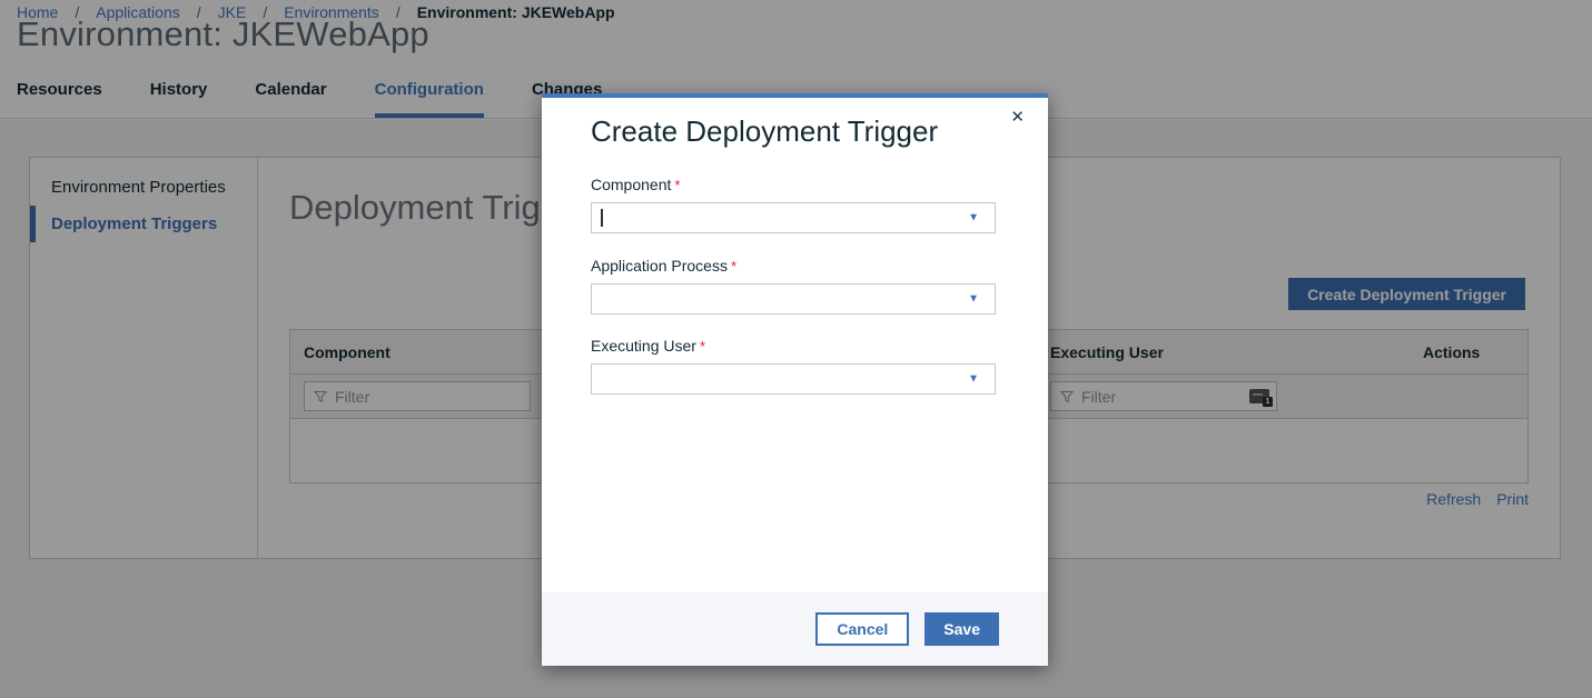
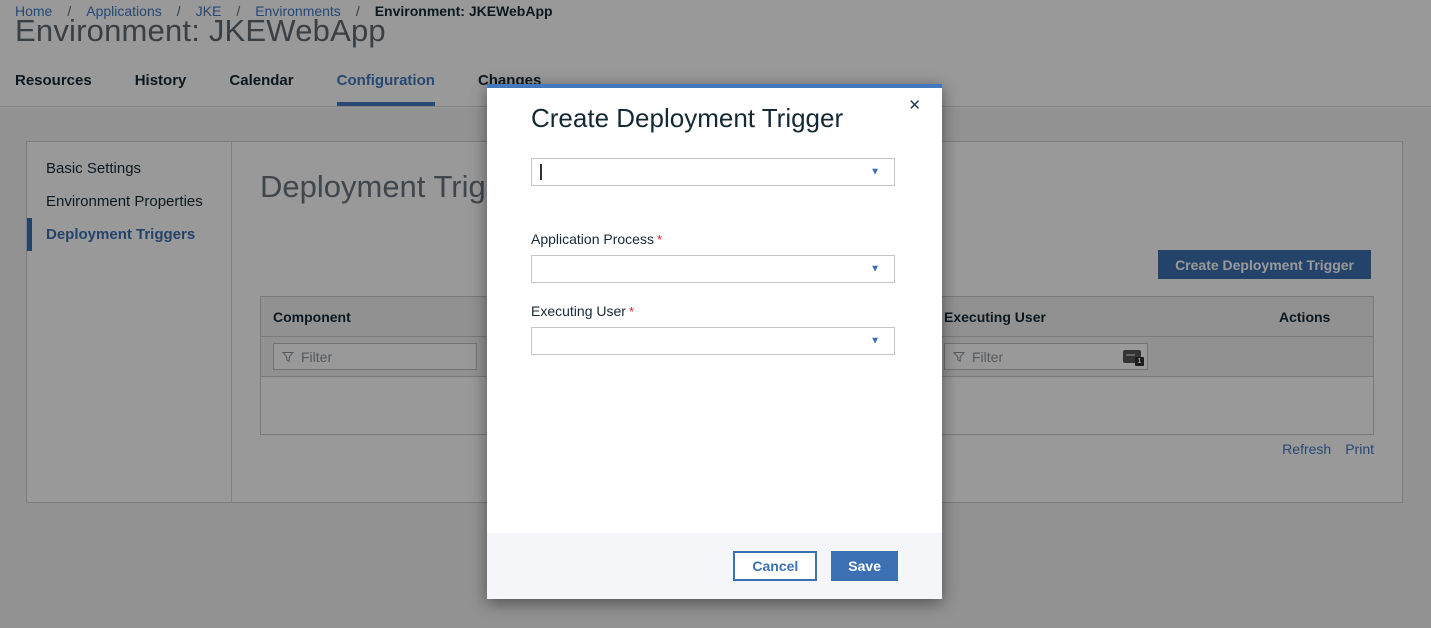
  Home
  /
  Applications
  /
  JKE
  /
  Environments
  /
  Environment: JKEWebApp
  Environment: JKEWebApp
  Resources
  History
  Calendar
  Configuration
  Changes
+ Basic Settings
  Environment Properties
  Deployment Triggers
  Deployment Trig
  Create Deployment Trigger
  Component
  Executing User
  Actions
  Filter
  Filter
  Refresh
  Print
  Create Deployment Trigger
  ✕
- Component *
  ▼
  Application Process *
  ▼
  Executing User *
  ▼
  Cancel
  Save
